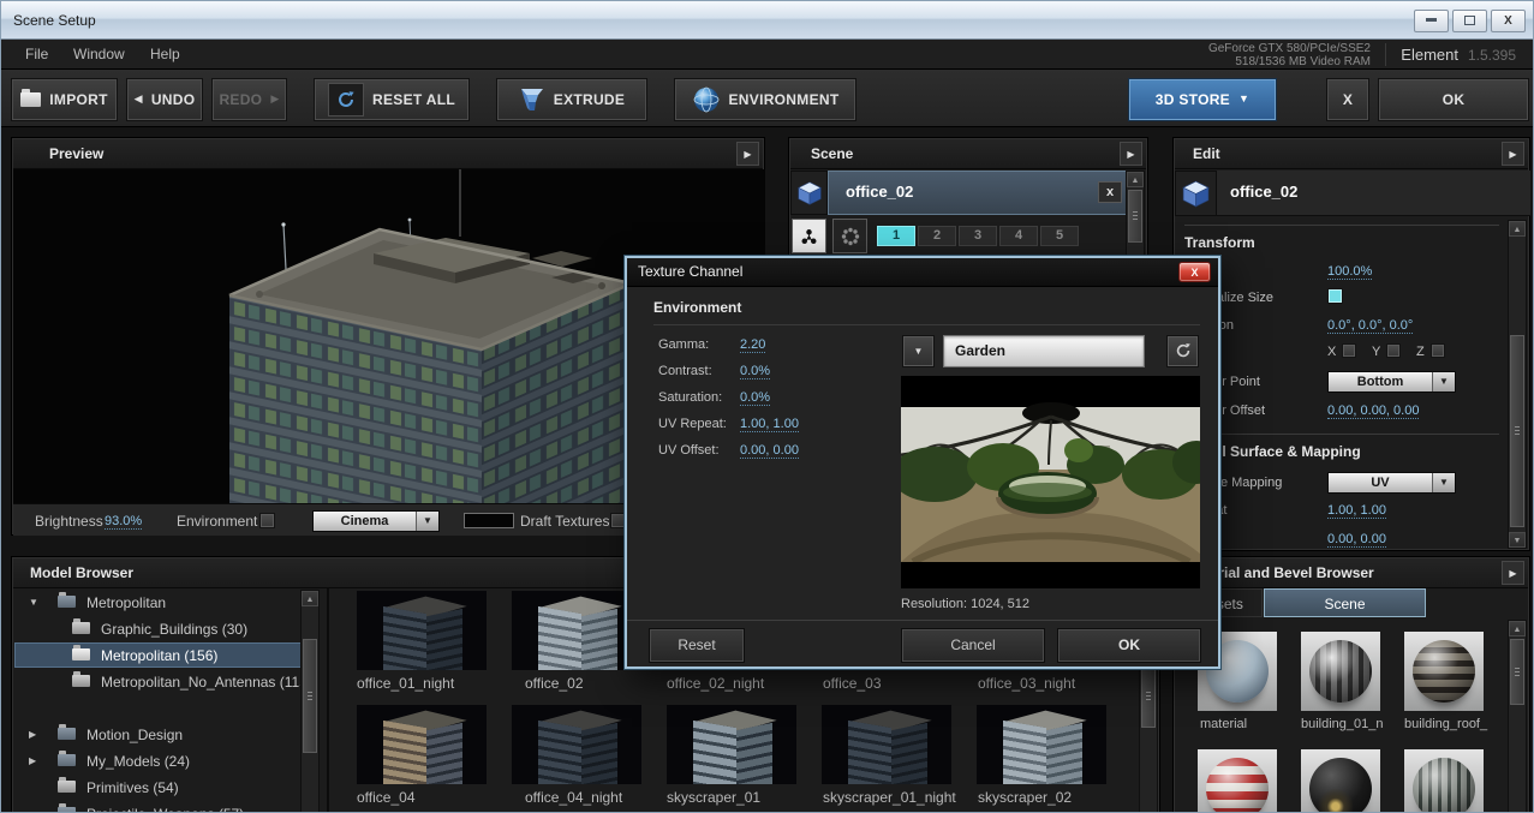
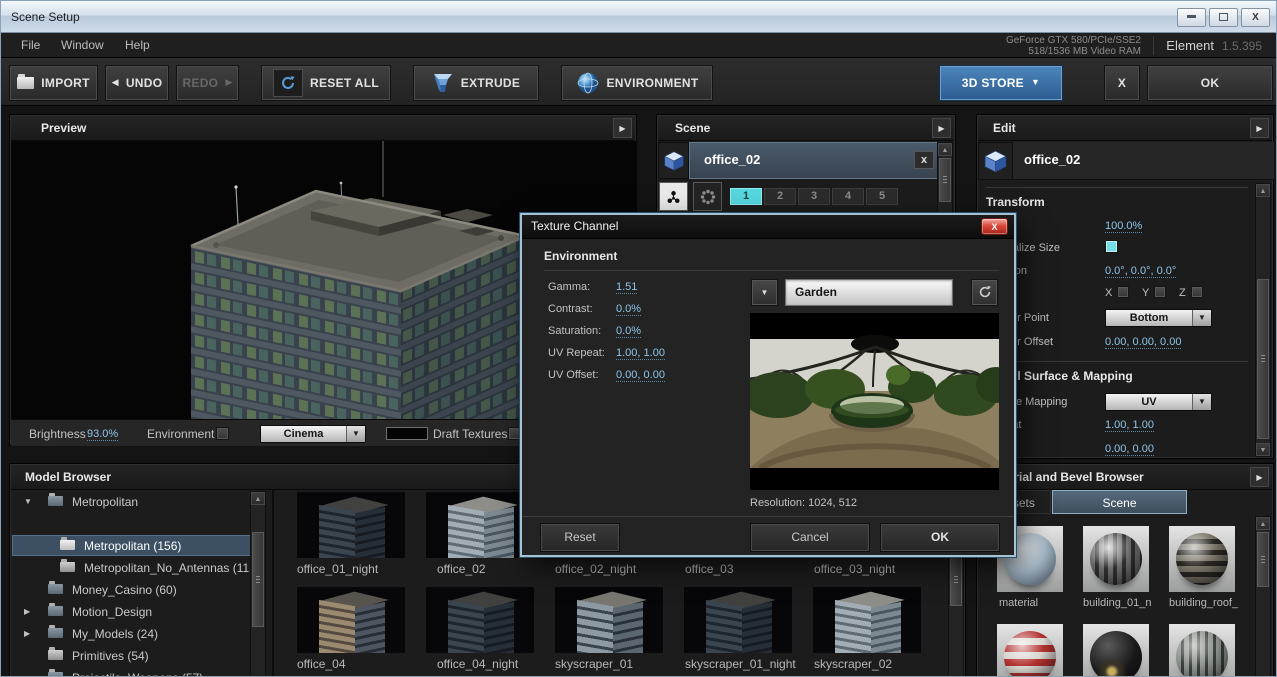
  Scene Setup
  X
  File
  Window
  Help
  GeForce GTX 580/PCIe/SSE2
  518/1536 MB Video RAM
  Element
  1.5.395
  IMPORT
  ◀
  UNDO
  REDO
  ▶
  RESET ALL
  EXTRUDE
  ENVIRONMENT
  3D STORE
  ▼
  X
  OK
  Preview
  ▶
  Brightness
  93.0%
  Environment
  Cinema
  ▼
  Draft Textures
  Scene
  ▶
  office_02
  x
  1
  2
  3
  4
  5
  Edit
  ▶
  office_02
  Transform
  100.0%
  0.0°, 0.0°, 0.0°
  X
  Y
  Z
  Bottom
  ▼
  0.00, 0.00, 0.00
  l Surface & Mapping
  UV
  ▼
  1.00, 1.00
  0.00, 0.00
  Model Browser
  ▼
  Metropolitan
- Graphic_Buildings (30)
  Metropolitan (156)
  Metropolitan_No_Antennas (11
+ Money_Casino (60)
  ▶
  Motion_Design
  ▶
  My_Models (24)
  Primitives (54)
  office_01_night
  office_02
  office_02_night
  office_03
  office_03_night
  office_04
  office_04_night
  skyscraper_01
  skyscraper_01_night
  skyscraper_02
  rial and Bevel Browser
  ▶
  Scene
  material
  building_01_n
  building_roof_
  Texture Channel
  X
  Environment
  Gamma:
- 2.20
+ 1.51
  Contrast:
  0.0%
  Saturation:
  0.0%
  UV Repeat:
  1.00, 1.00
  UV Offset:
  0.00, 0.00
  ▼
  Garden
  Resolution: 1024, 512
  Reset
  Cancel
  OK
